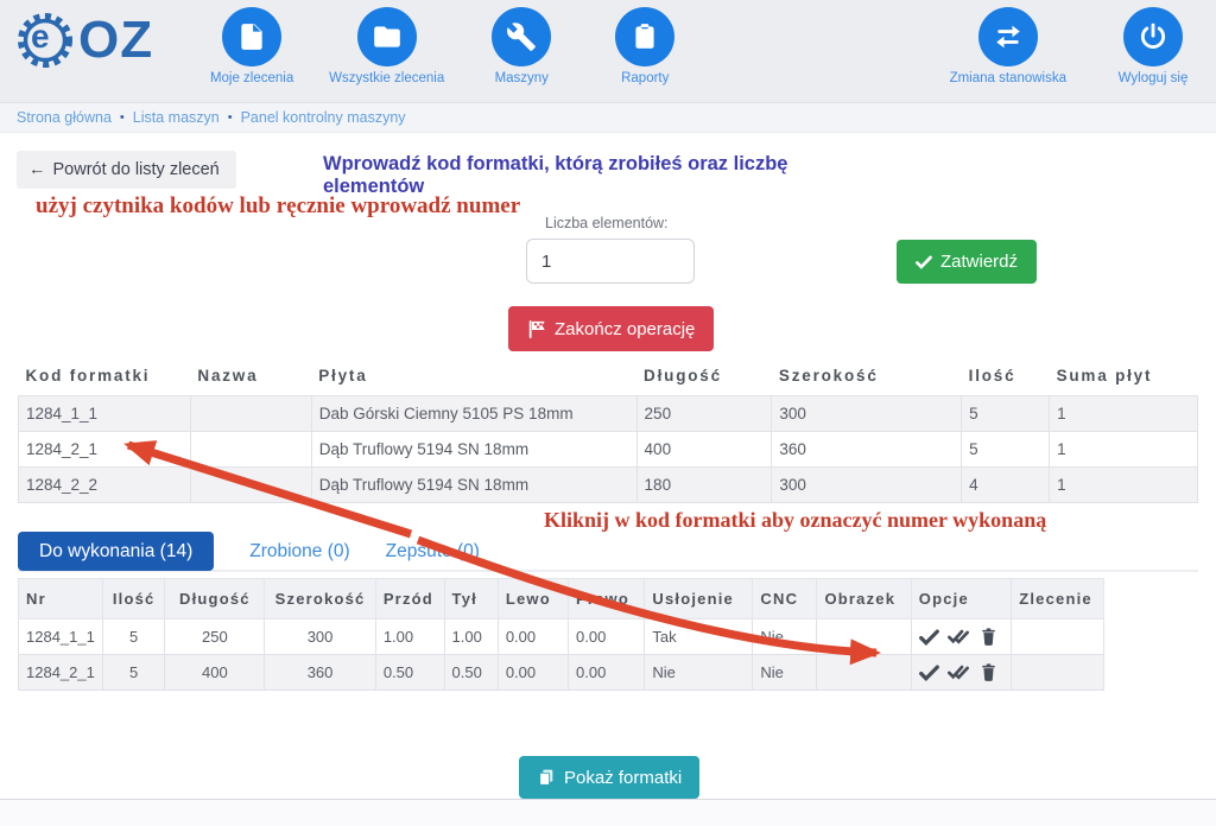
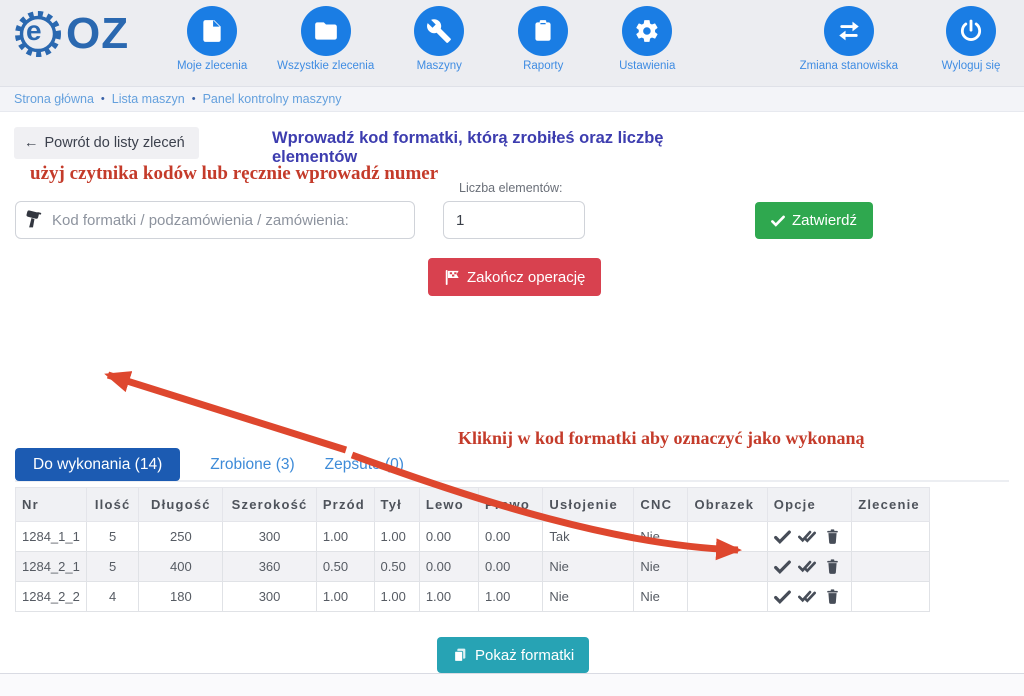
  e
  OZ
  Moje zlecenia
  Wszystkie zlecenia
  Maszyny
  Raporty
+ Ustawienia
  Zmiana stanowiska
  Wyloguj się
  Strona główna
  •
  Lista maszyn
  •
  Panel kontrolny maszyny
  ←
  Powrót do listy zleceń
  Wprowadź kod formatki, którą zrobiłeś oraz liczbę elementów
  użyj czytnika kodów lub ręcznie wprowadź numer
  Liczba elementów:
+ Kod formatki / podzamówienia / zamówienia:
  1
  Zatwierdź
  Zakończ operację
- Kod formatki	Nazwa	Płyta	Długość	Szerokość	Ilość	Suma płyt
- 1284_1_1		Dab Górski Ciemny 5105 PS 18mm	250	300	5	1
- 1284_2_1		Dąb Truflowy 5194 SN 18mm	400	360	5	1
- 1284_2_2		Dąb Truflowy 5194 SN 18mm	180	300	4	1
- Kliknij w kod formatki aby oznaczyć numer wykonaną
+ Kliknij w kod formatki aby oznaczyć jako wykonaną
  Do wykonania (14)
- Zrobione (0)
+ Zrobione (3)
  Zepsu (0)
  Nr	Ilość	Długość	Szerokość	Przód	Tył	Lewo	wo	Usłojenie	CNC	Obrazek	Opcje	Zlecenie
  1284_1_1	5	250	300	1.00	1.00	0.00	0.00	Tak	ie
  1284_2_1	5	400	360	0.50	0.50	0.00	0.00	Nie	Nie
+ 1284_2_2	4	180	300	1.00	1.00	1.00	1.00	Nie	Nie
  Pokaż formatki
